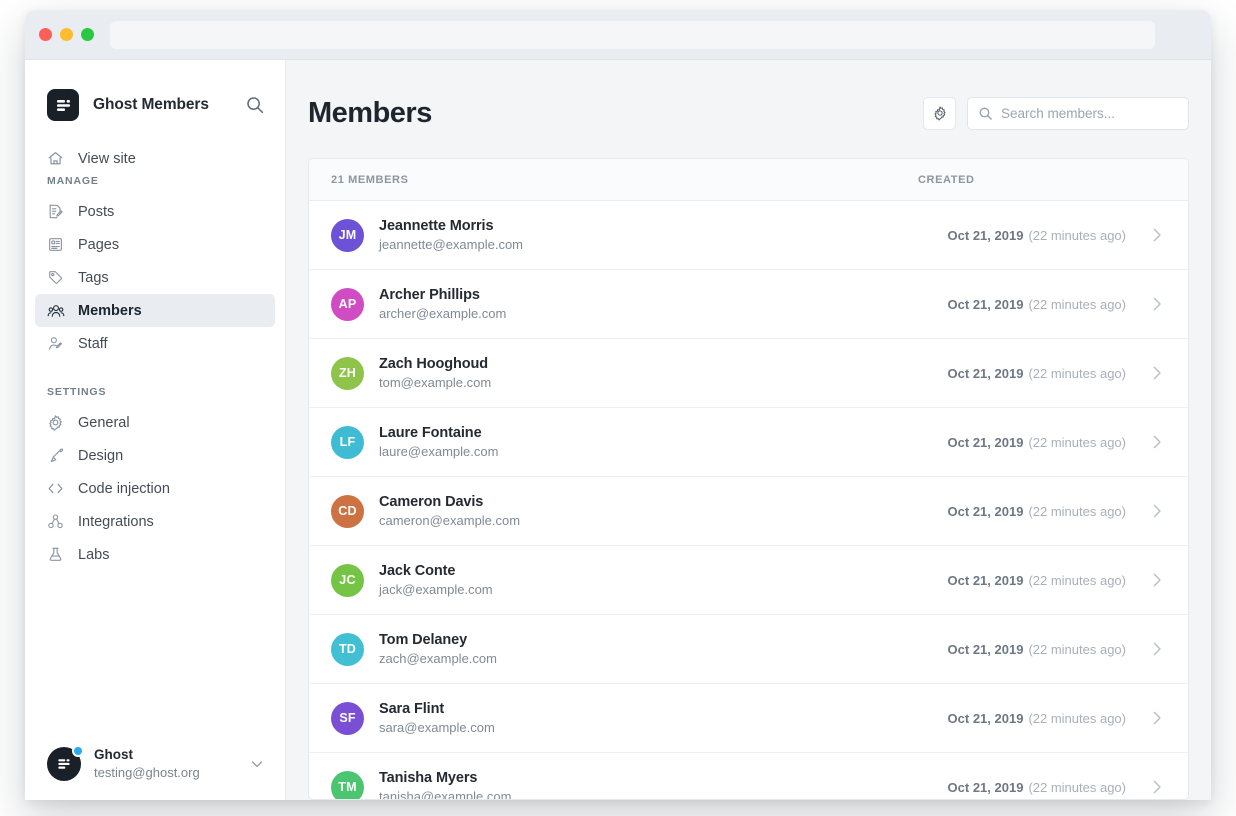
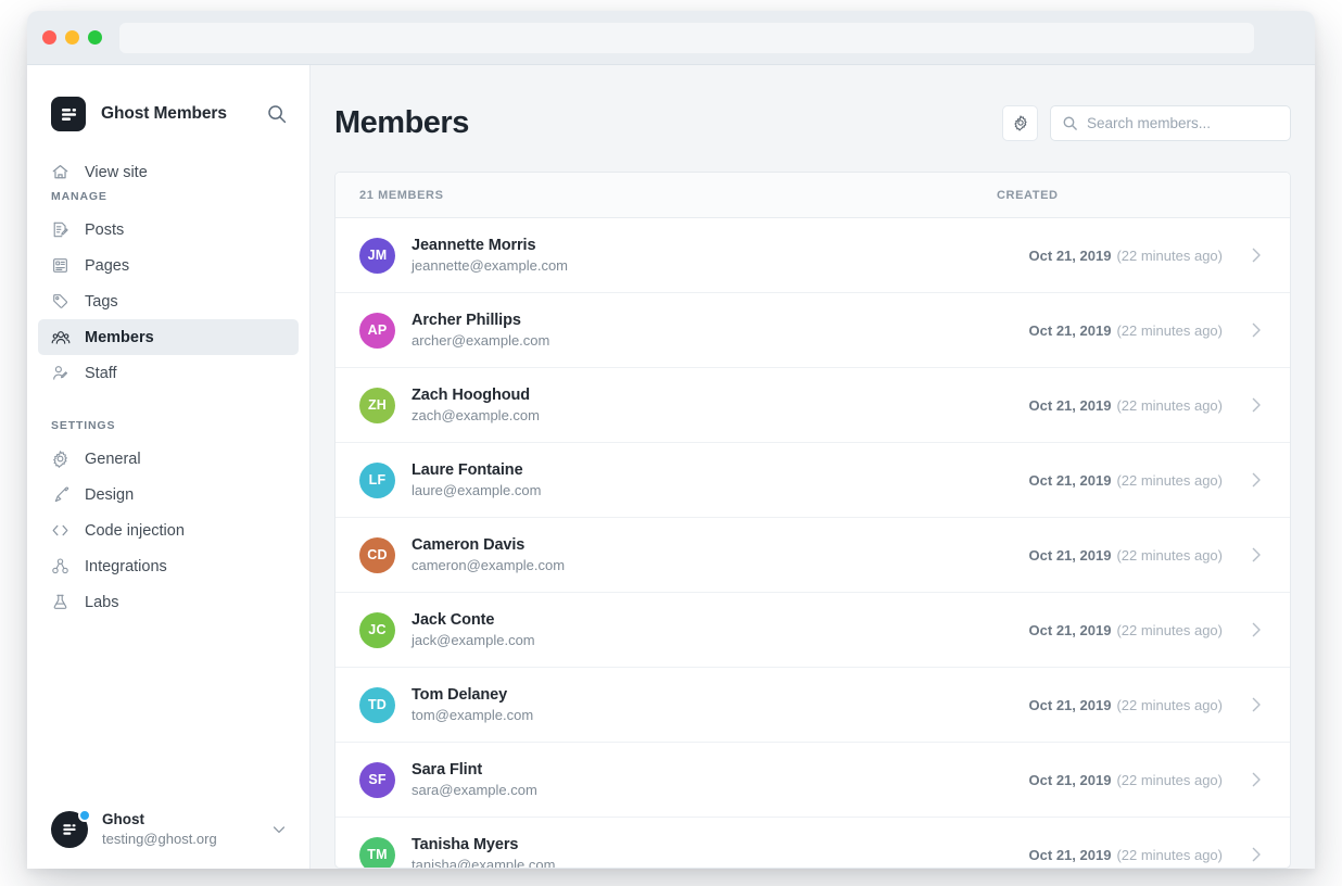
  Ghost Members
  View site
  MANAGE
  Posts
  Pages
  Tags
  Members
  Staff
  SETTINGS
  General
  Design
  Code injection
  Integrations
  Labs
  Ghost
  testing@ghost.org
  Members
  Search members...
  21 MEMBERS
  CREATED
  JM
  Jeannette Morris
  jeannette@example.com
  Oct 21, 2019
  (22 minutes ago)
  AP
  Archer Phillips
  archer@example.com
  Oct 21, 2019
  (22 minutes ago)
  ZH
  Zach Hooghoud
- tom@example.com
+ zach@example.com
  Oct 21, 2019
  (22 minutes ago)
  LF
  Laure Fontaine
  laure@example.com
  Oct 21, 2019
  (22 minutes ago)
  CD
  Cameron Davis
  cameron@example.com
  Oct 21, 2019
  (22 minutes ago)
  JC
  Jack Conte
  jack@example.com
  Oct 21, 2019
  (22 minutes ago)
  TD
  Tom Delaney
- zach@example.com
+ tom@example.com
  Oct 21, 2019
  (22 minutes ago)
  SF
  Sara Flint
  sara@example.com
  Oct 21, 2019
  (22 minutes ago)
  TM
  Tanisha Myers
  tanisha@example.com
  Oct 21, 2019
  (22 minutes ago)
